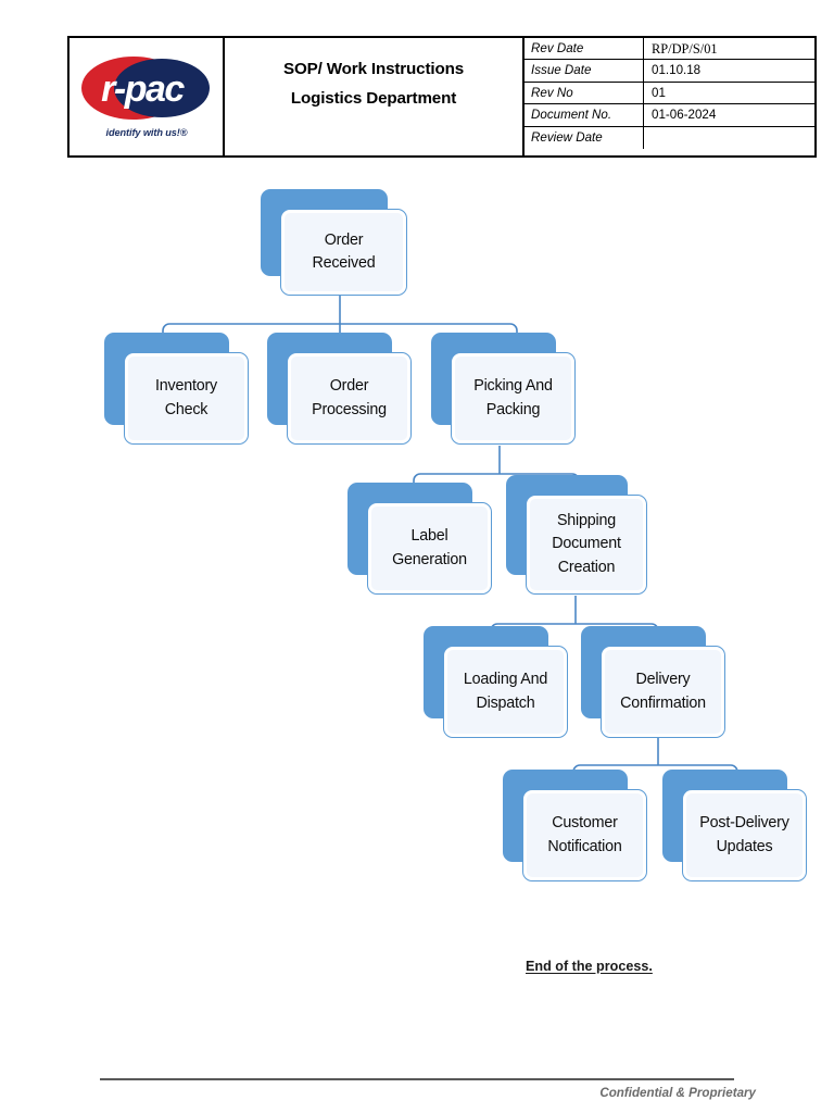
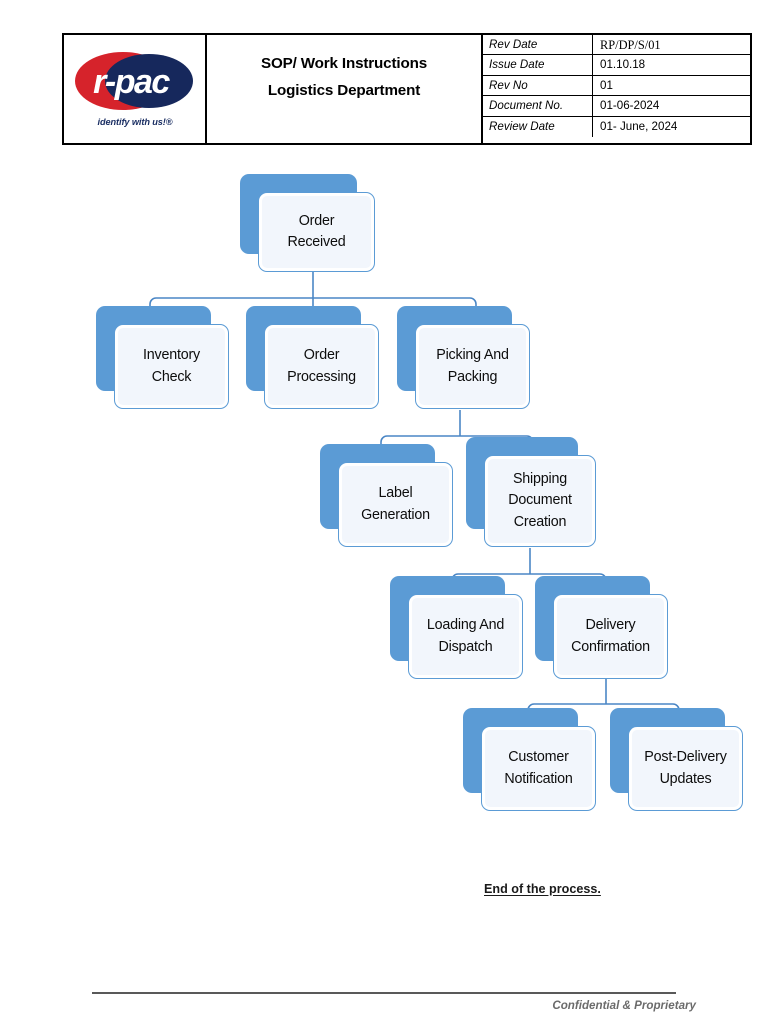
  r-pac
  identify with us!®
  SOP/ Work Instructions
  Logistics Department
  Rev Date
  RP/DP/S/01
  Issue Date
  01.10.18
  Rev No
  01
  Document No.
  01-06-2024
  Review Date
+ 01- June, 2024
  Order
  Received
  Inventory
  Check
  Order
  Processing
  Picking And
  Packing
  Label
  Generation
  Shipping
  Document
  Creation
  Loading And
  Dispatch
  Delivery
  Confirmation
  Customer
  Notification
  Post-Delivery
  Updates
  End of the process.
  Confidential & Proprietary
